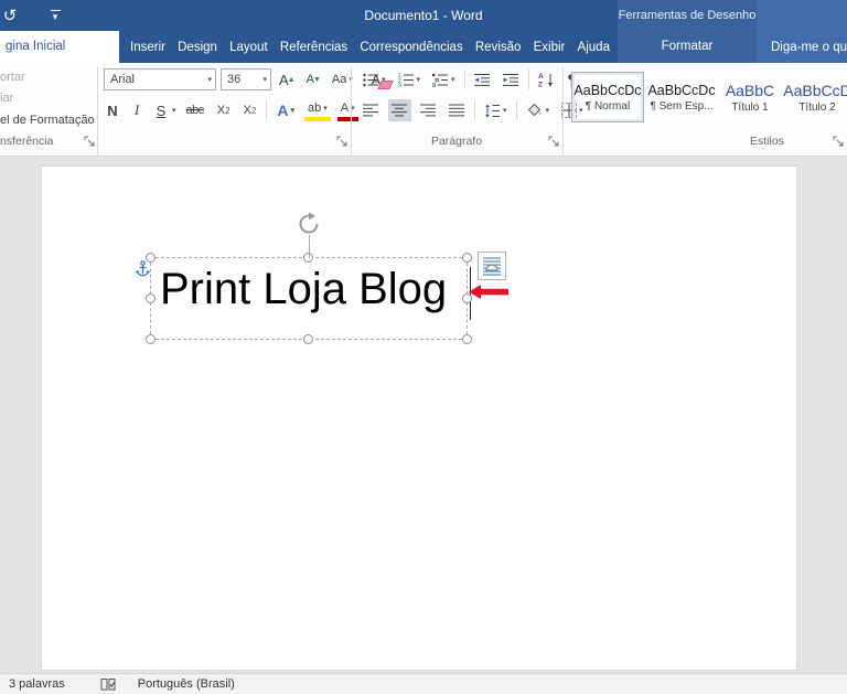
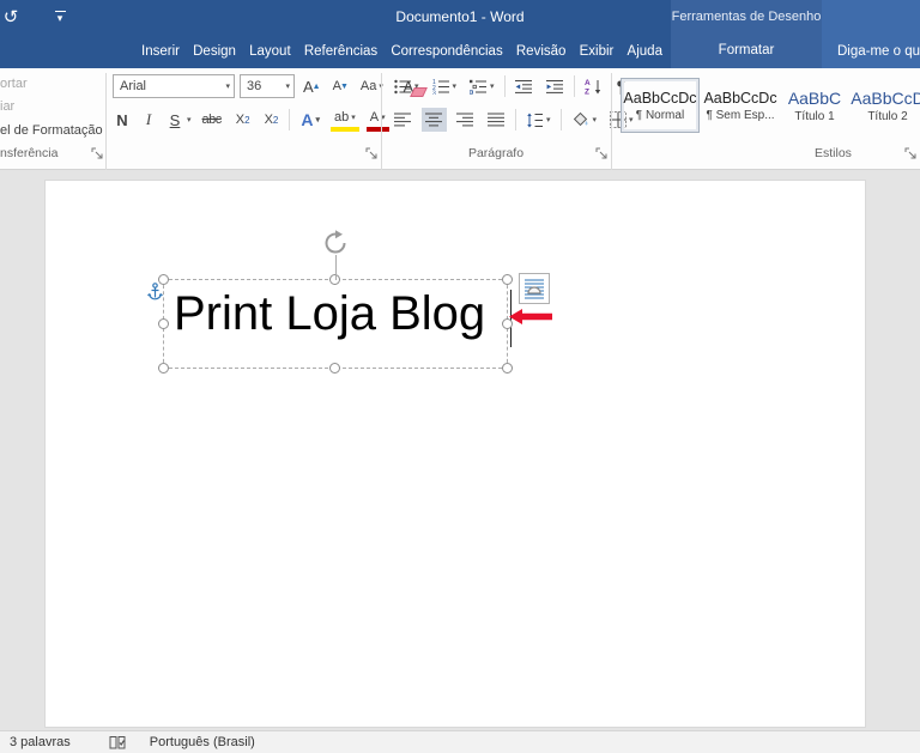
  ↺
  ▾
  Documento1 - Word
  Ferramentas de Desenho
- gina Inicial
  Inserir
  Design
  Layout
  Referências
  Correspondências
  Revisão
  Exibir
  Ajuda
  Formatar
  Diga-me o qu
  ortar
  iar
  el de Formatação
  nsferência
  Arial
  36
  A
  A
  Aa
  N
  I
  S
  abc
  X
  2
  X
  2
  A
  ab
  A
  ¶
  Parágrafo
  AaBbCcDc
  ¶ Normal
  AaBbCcDc
  ¶ Sem Esp...
  AaBbC
  Título 1
  AaBbCcD
  Título 2
  Estilos
  Print Loja Blog
  3 palavras
  Português (Brasil)
